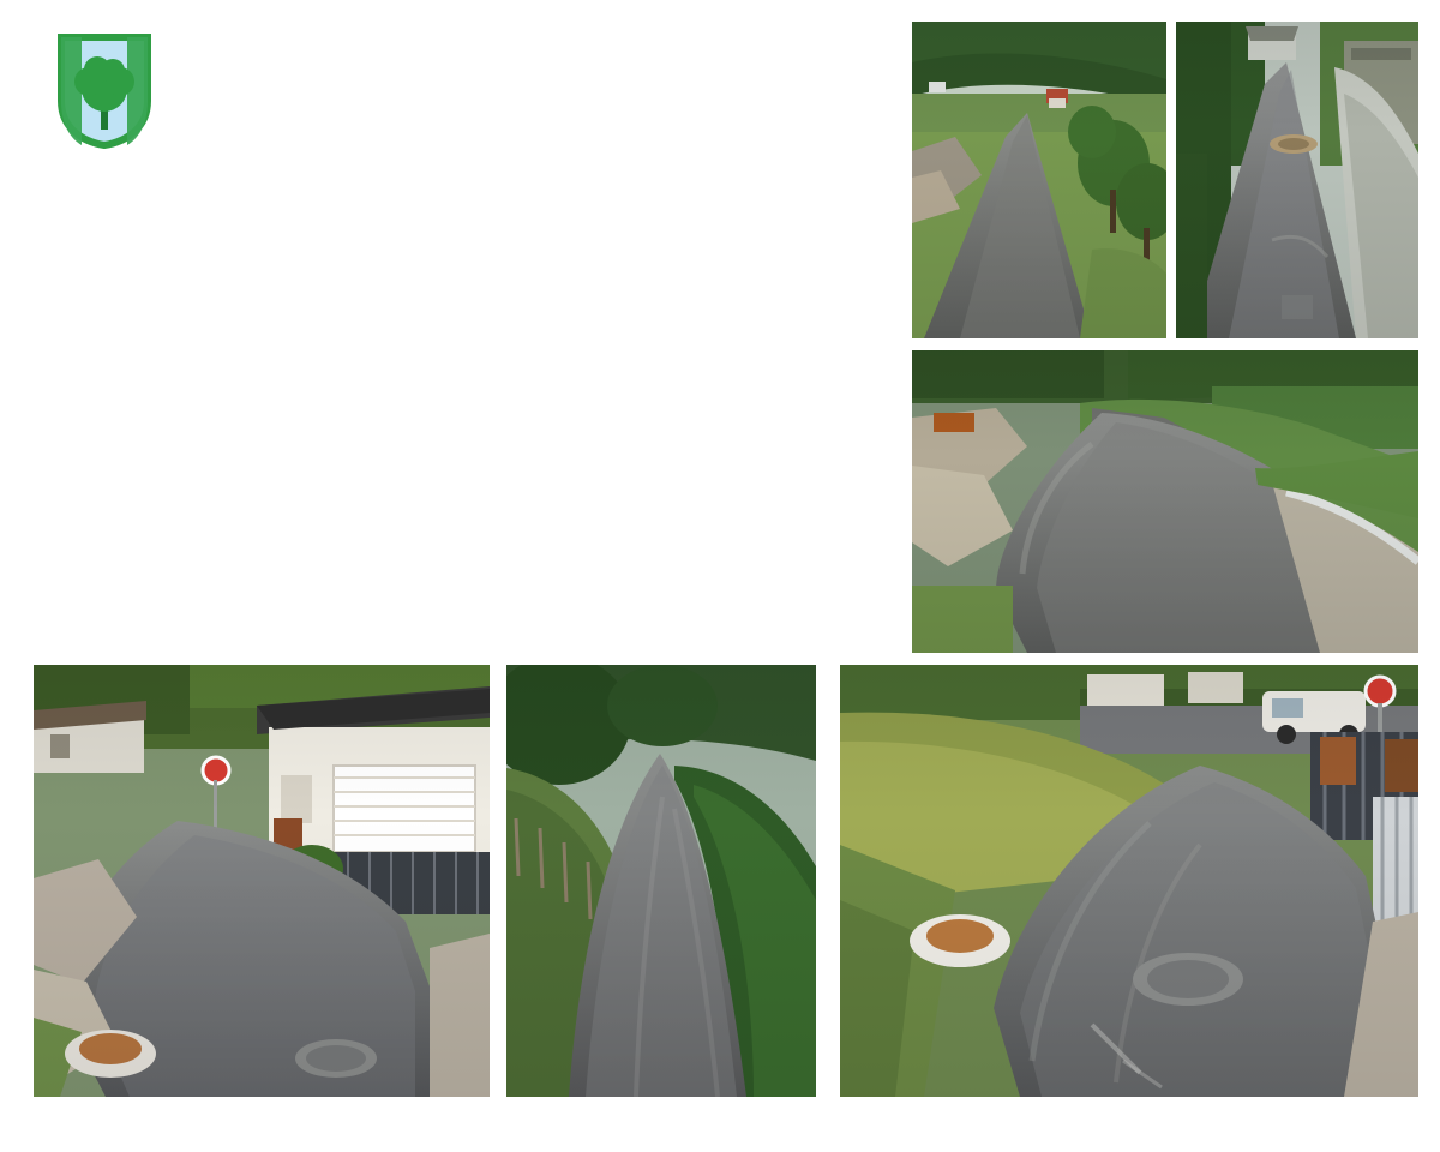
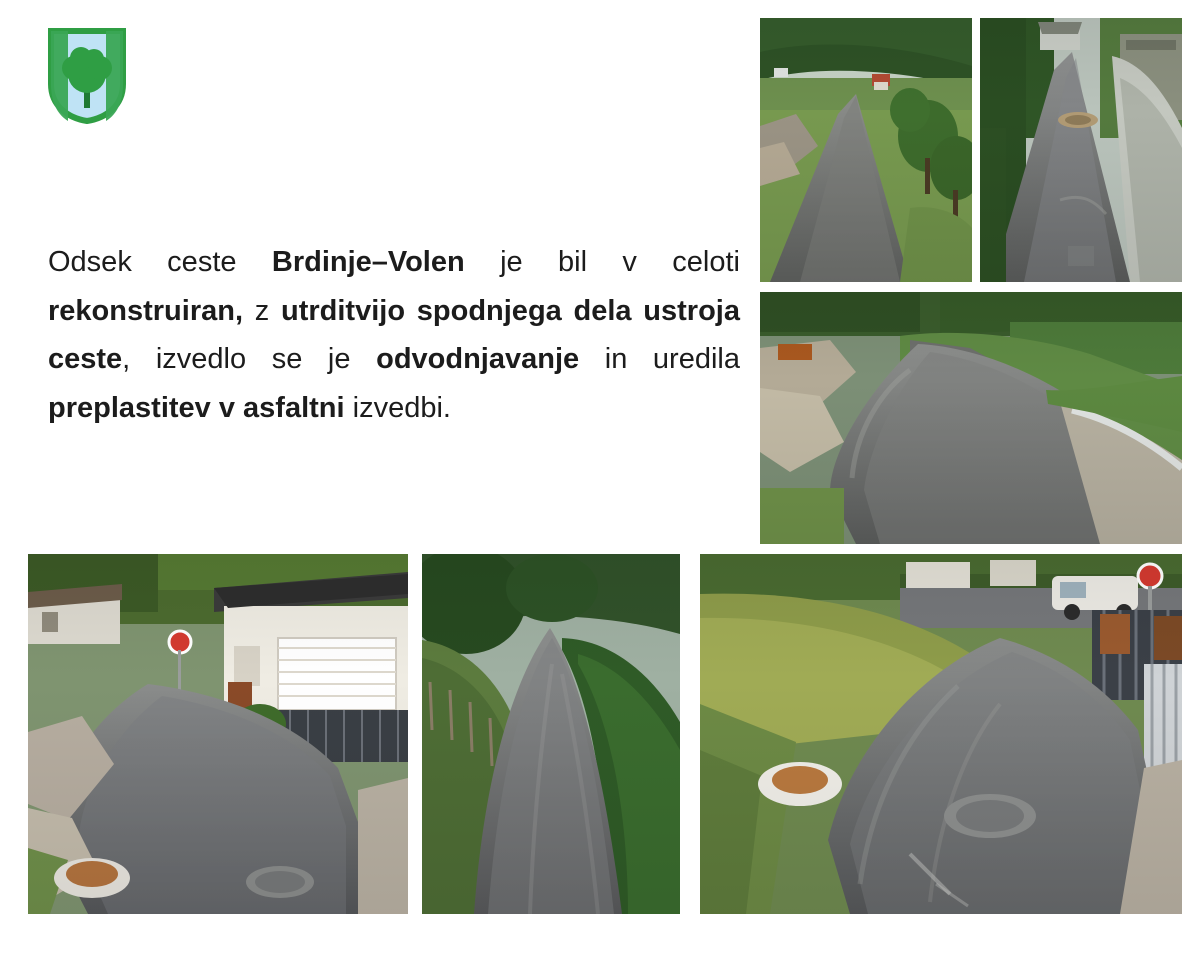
+ Odsek ceste Brdinje–Volen je bil v celoti rekonstruiran, z utrditvijo spodnjega dela ustroja ceste, izvedlo se je odvodnjavanje in uredila preplastitev v asfaltni izvedbi.
